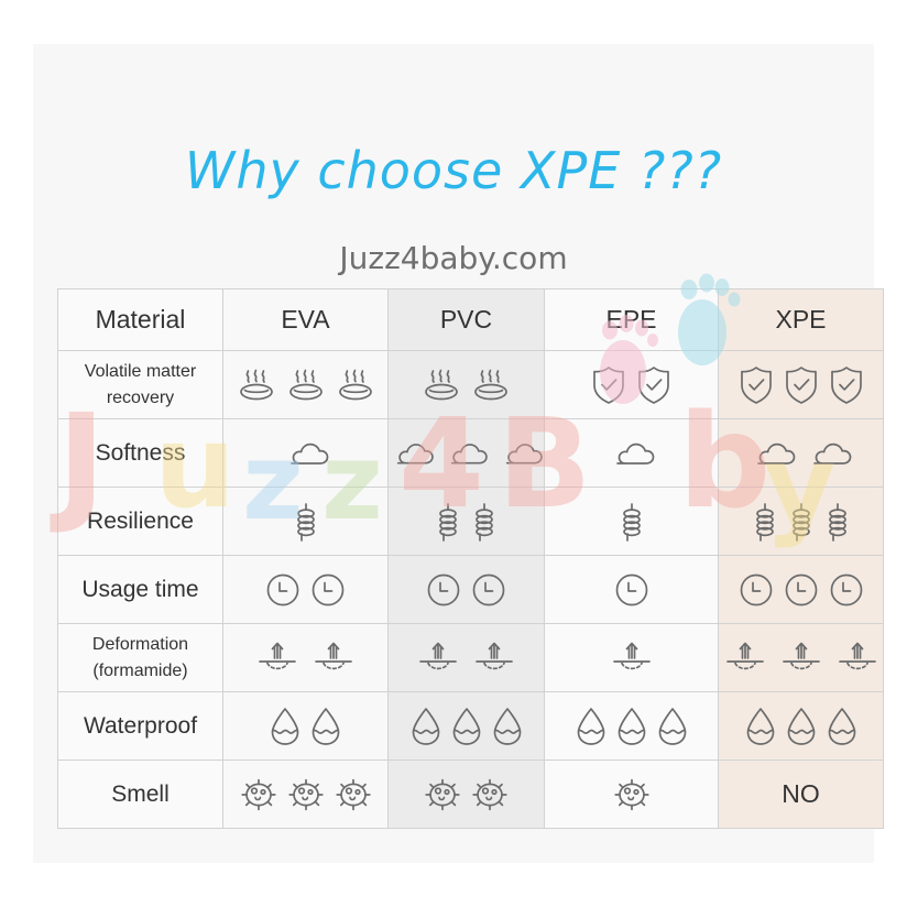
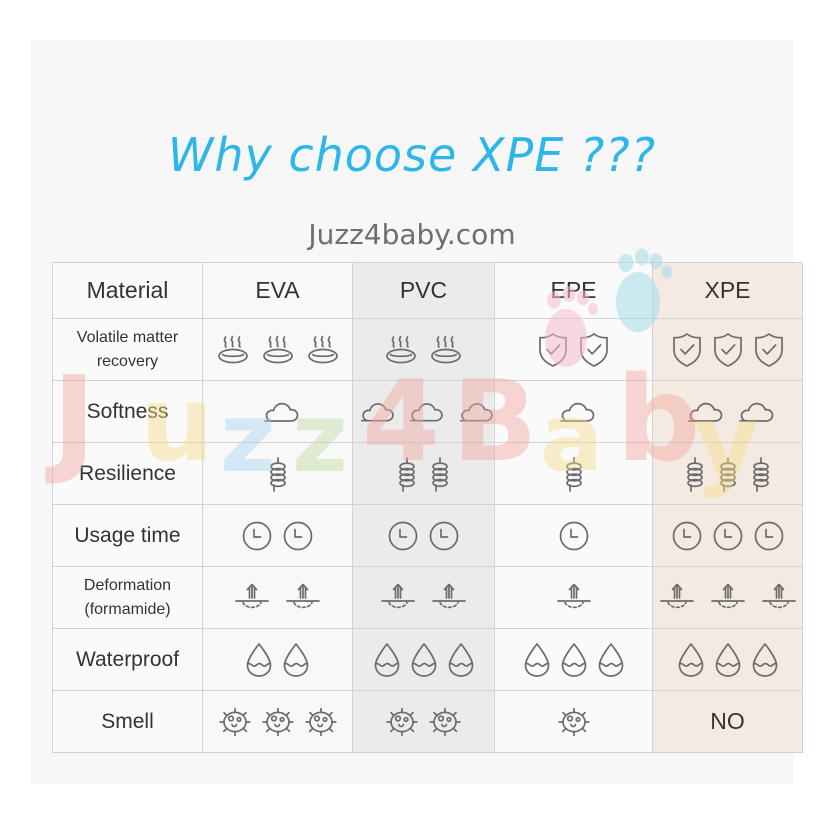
  J
  u
  z
  z
  4
  B
+ a
  b
  y
  Why choose XPE ???
  Juzz4baby.com
  Material	EVA	PVC	EPE	XPE
  Volatile matterrecovery
  Softness
  Resilience
  Usage time
  Deformation(formamide)
  Waterproof
  Smell				NO
